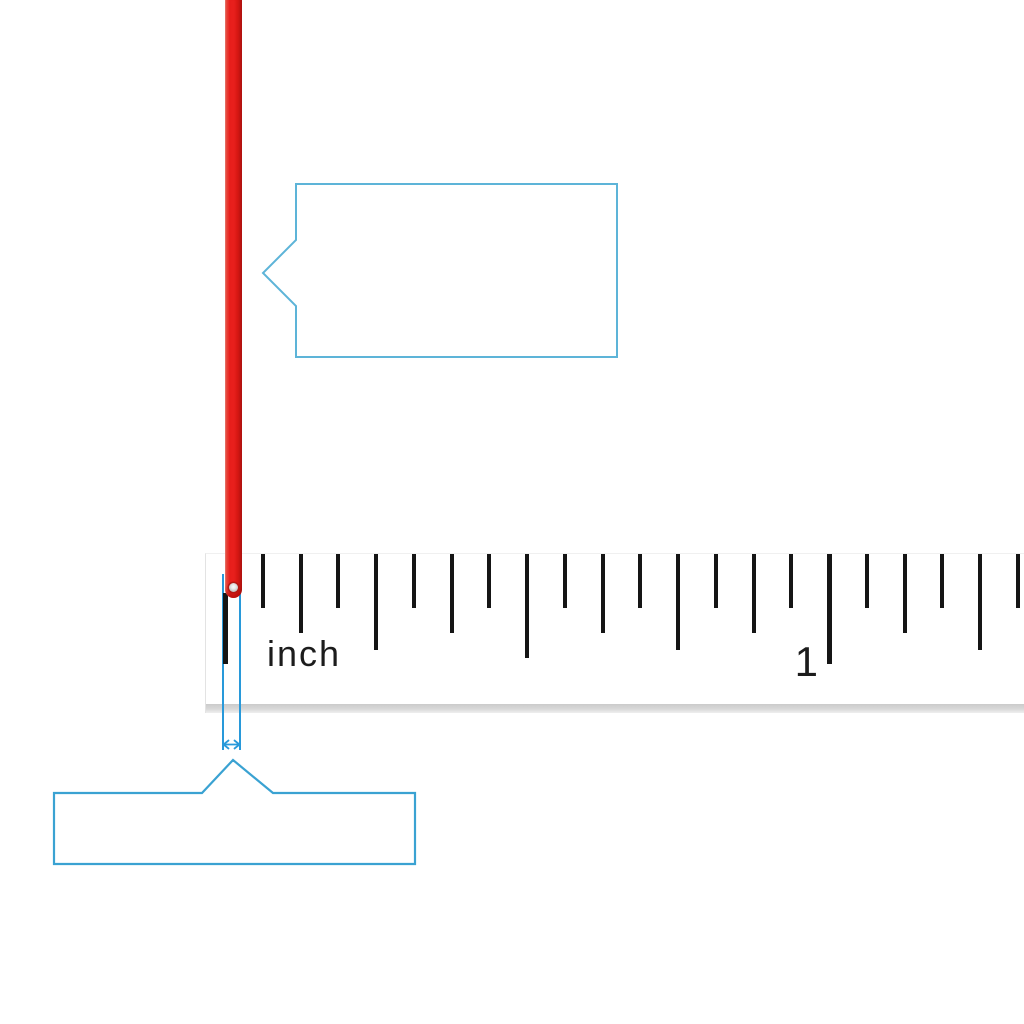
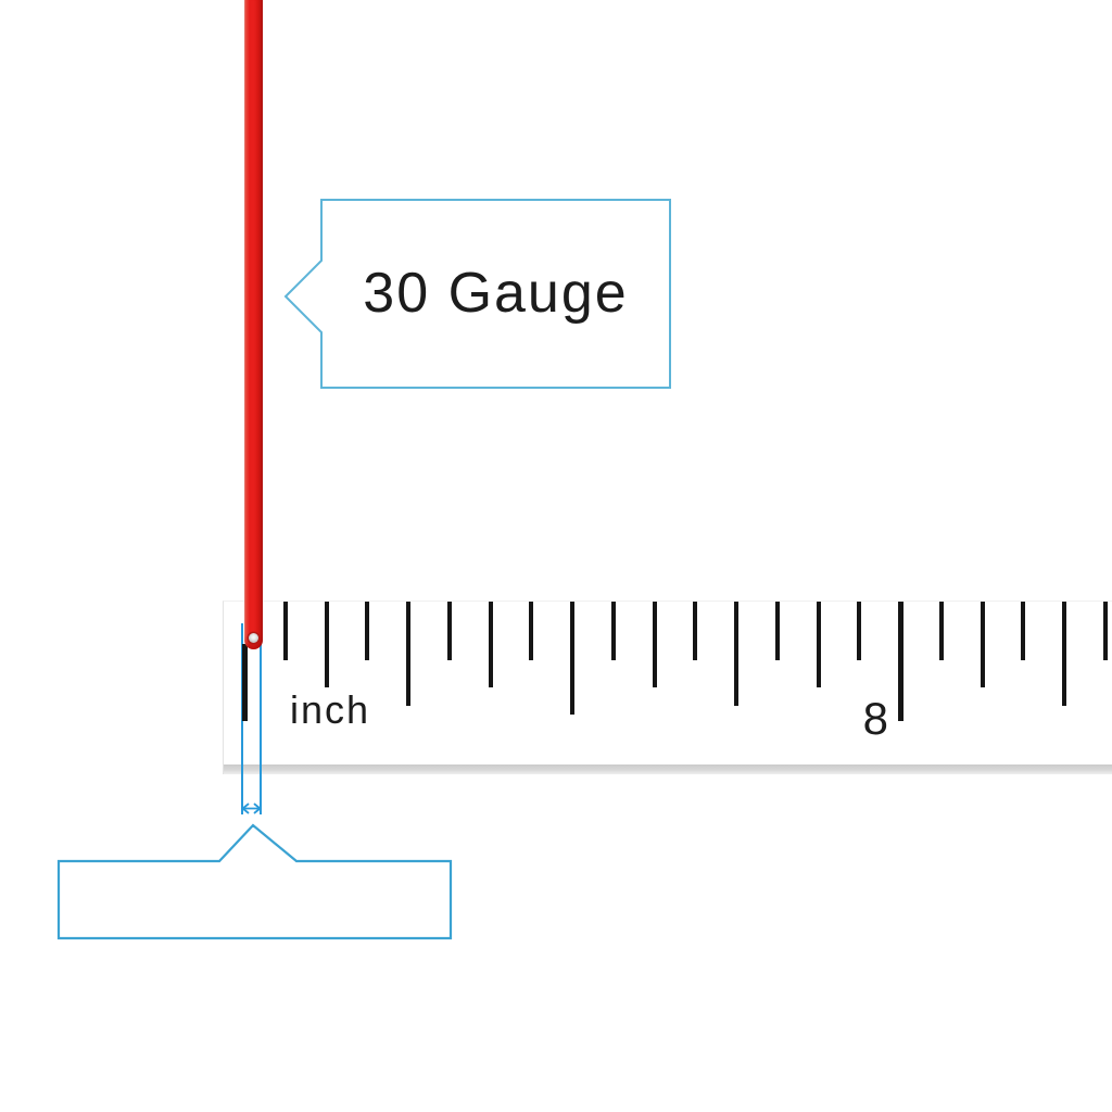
  inch
- 1
+ 8
+ 30 Gauge
